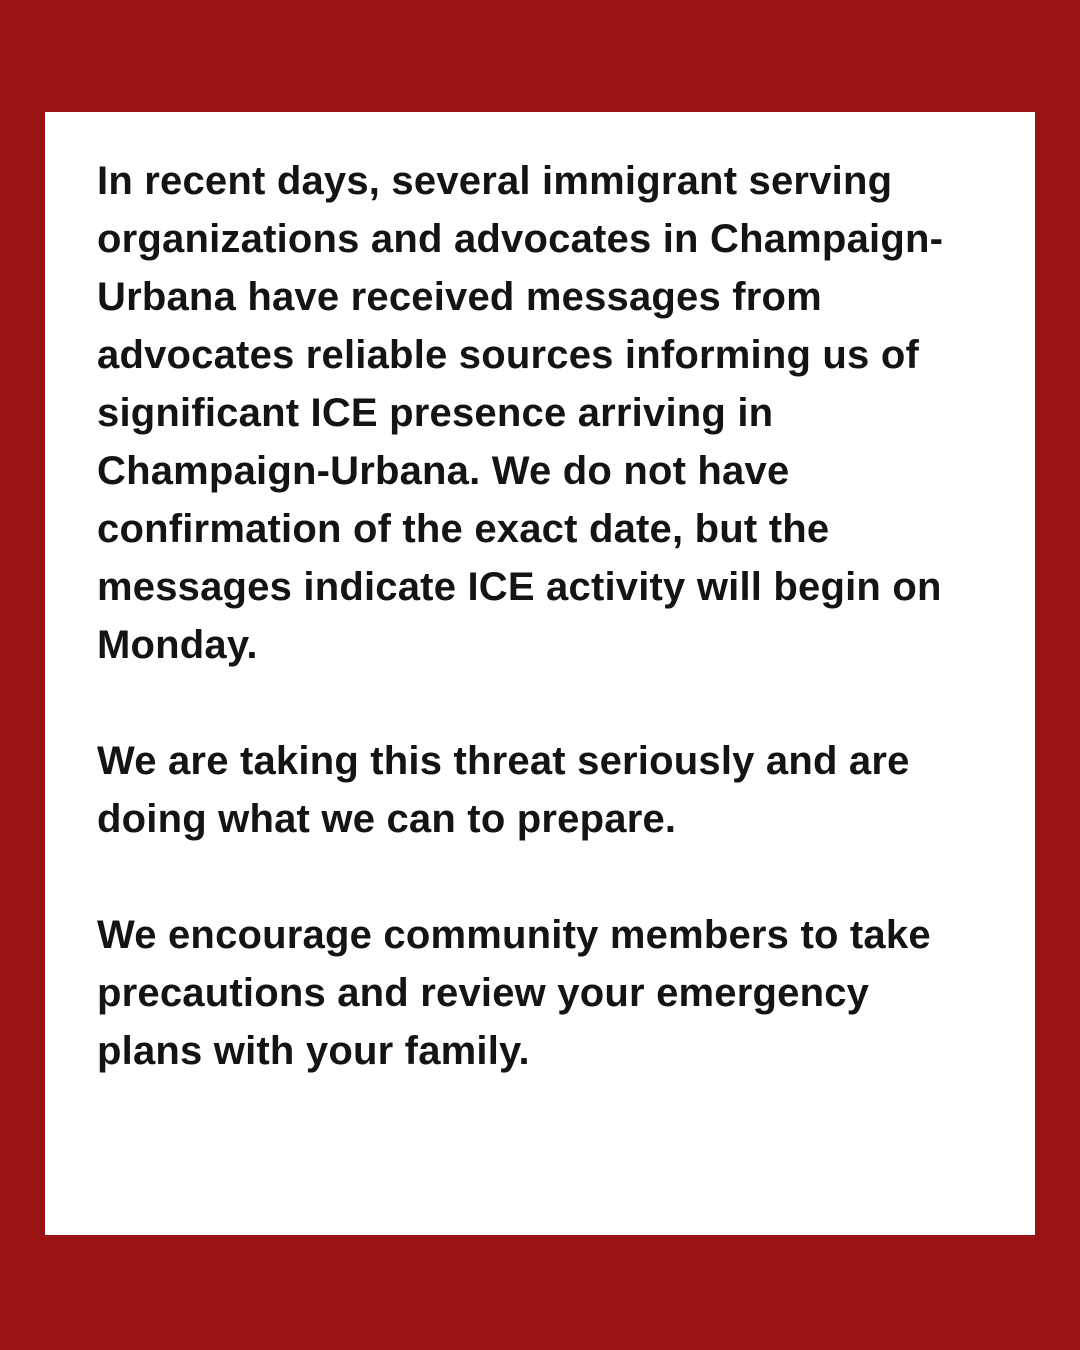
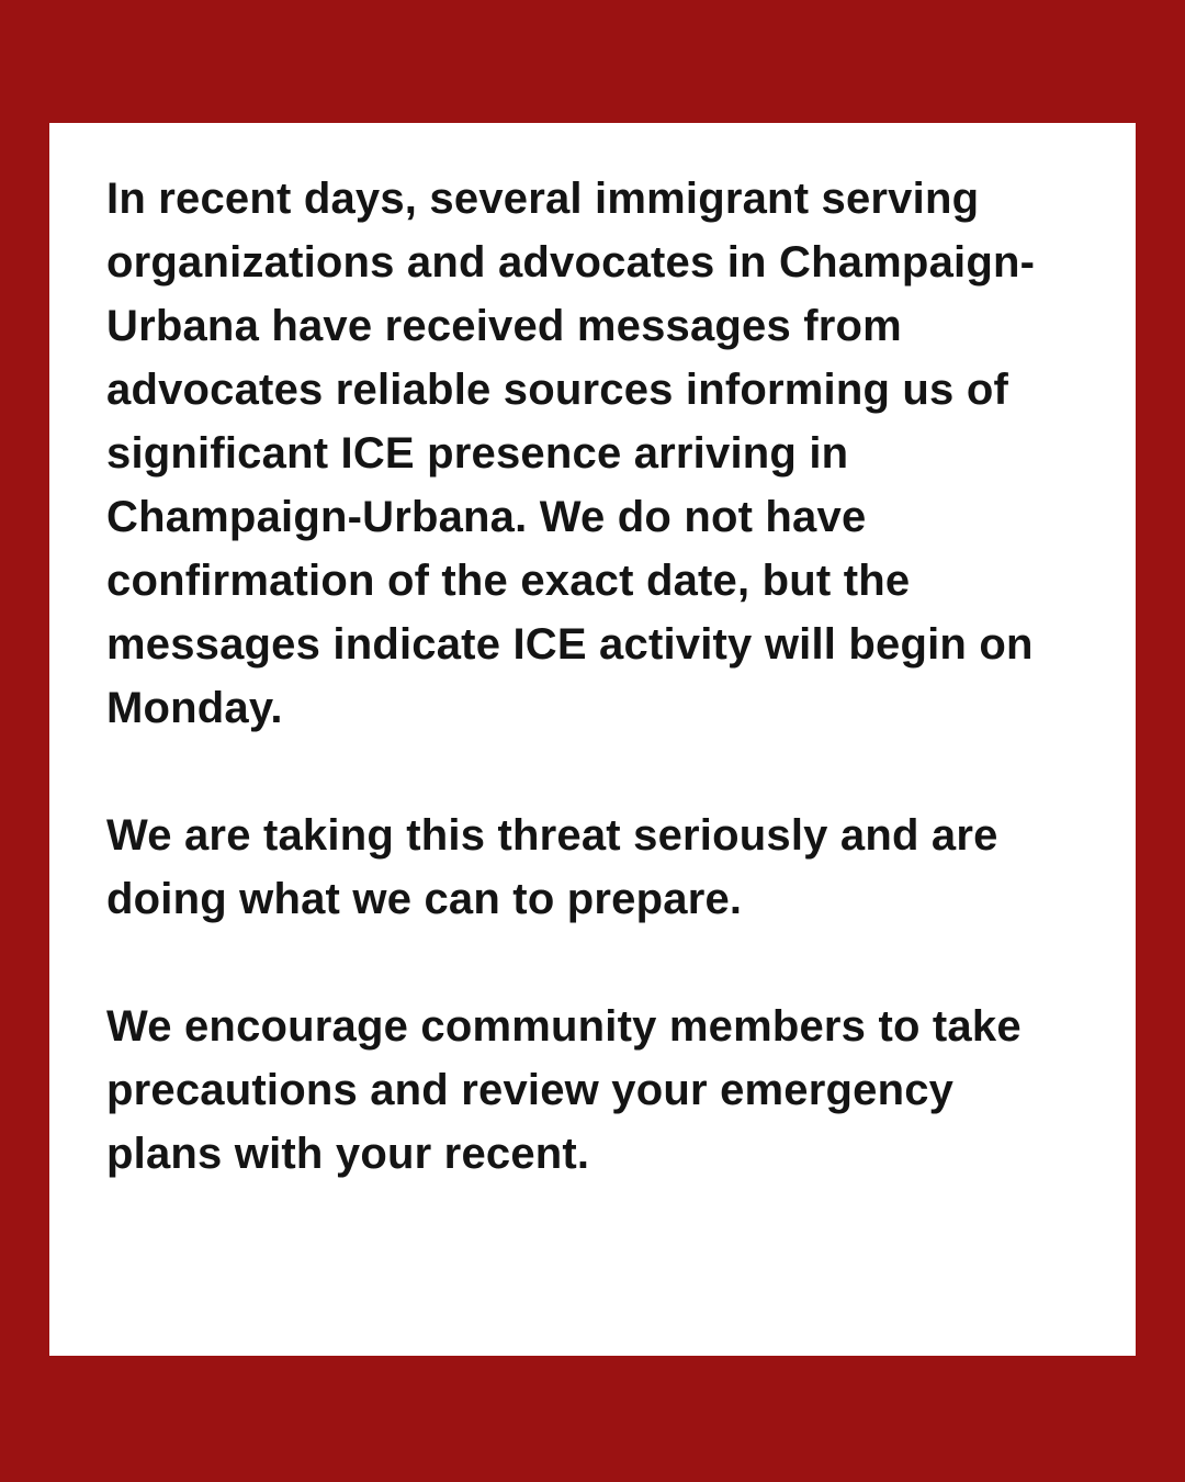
  In recent days, several immigrant serving organizations and advocates in Champaign-Urbana have received messages from advocates reliable sources informing us of significant ICE presence arriving in Champaign-Urbana. We do not have confirmation of the exact date, but the messages indicate ICE activity will begin on Monday.
  We are taking this threat seriously and are doing what we can to prepare.
- We encourage community members to take precautions and review your emergency plans with your family.
+ We encourage community members to take precautions and review your emergency plans with your recent.
